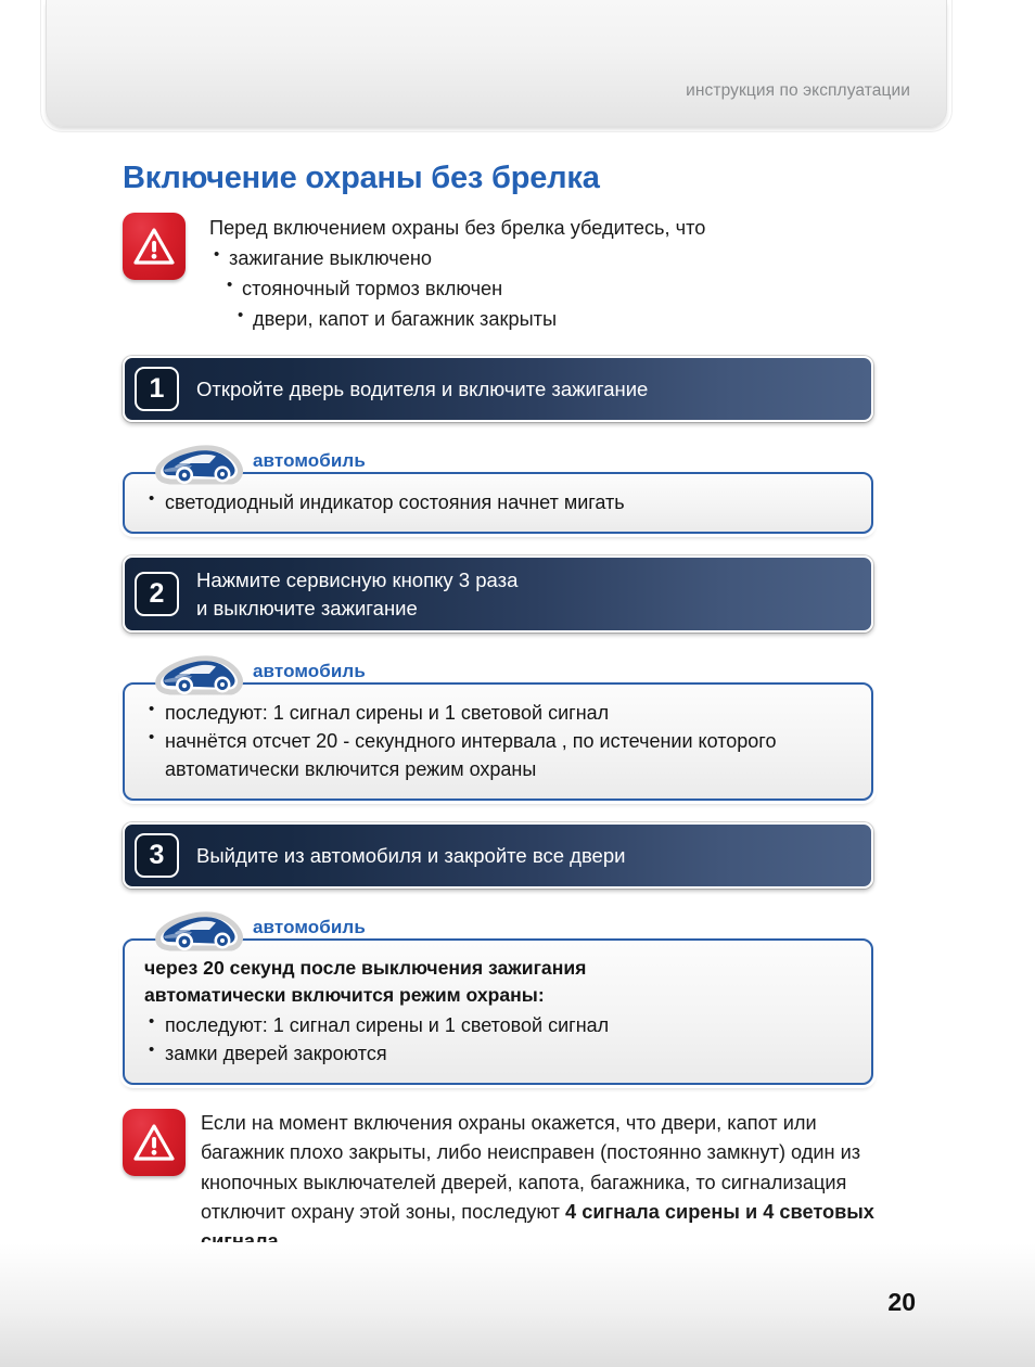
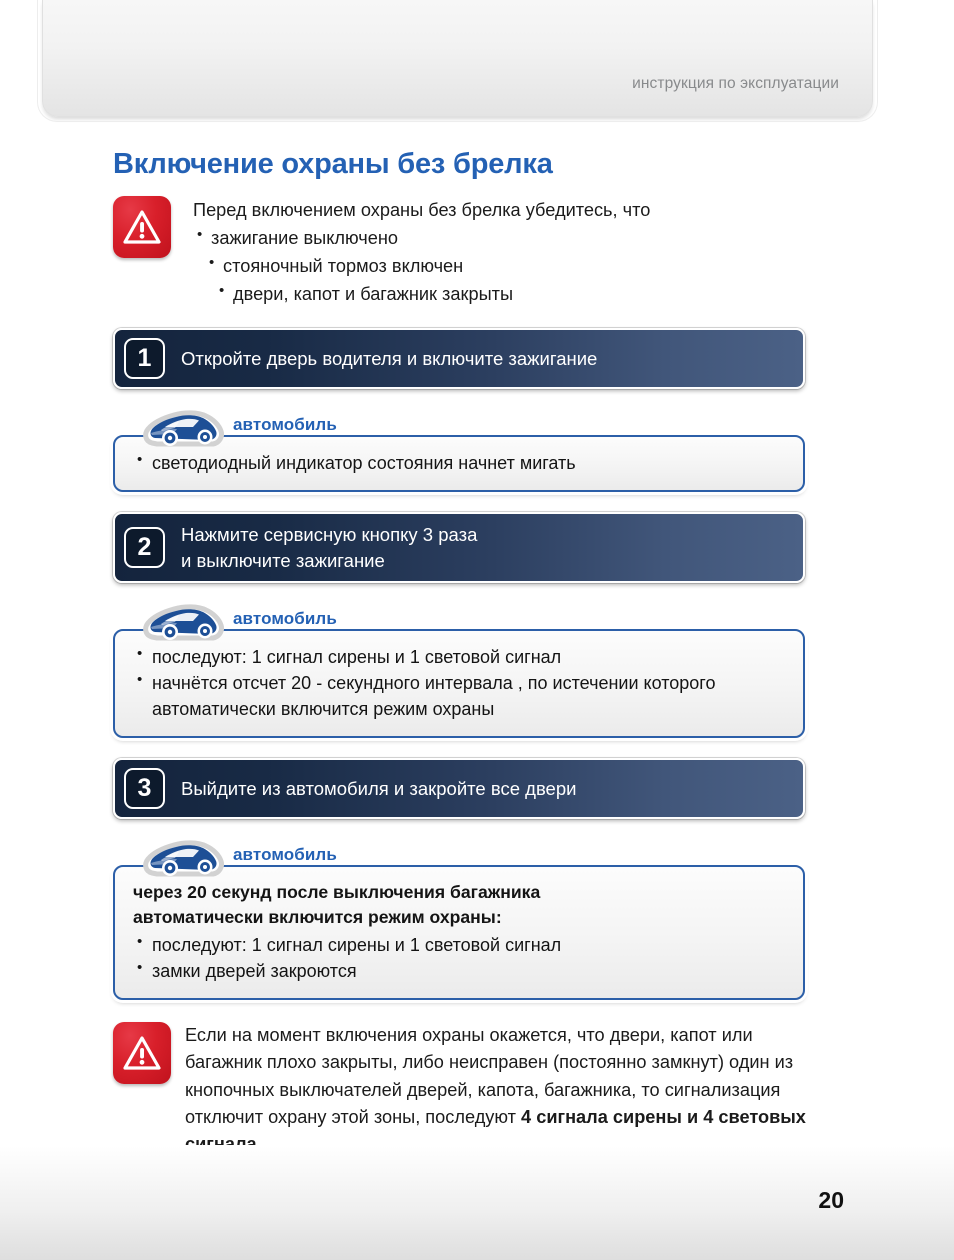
  инструкция по эксплуатации
  Включение охраны без брелка
  Перед включением охраны без брелка убедитесь, что
  зажигание выключено
  стояночный тормоз включен
  двери, капот и багажник закрыты
  1
  Откройте дверь водителя и включите зажигание
  автомобиль
  светодиодный индикатор состояния начнет мигать
  2
  Нажмите сервисную кнопку 3 раза
  и выключите зажигание
  автомобиль
  последуют: 1 сигнал сирены и 1 световой сигнал
  начнётся отсчет 20 - секундного интервала , по истечении которого автоматически включится режим охраны
  3
  Выйдите из автомобиля и закройте все двери
  автомобиль
- через 20 секунд после выключения зажигания
+ через 20 секунд после выключения багажника
  автоматически включится режим охраны:
  последуют: 1 сигнал сирены и 1 световой сигнал
  замки дверей закроются
  Если на момент включения охраны окажется, что двери, капот или багажник плохо закрыты, либо неисправен (постоянно замкнут) один из кнопочных выключателей дверей, капота, багажника, то сигнализация отключит охрану этой зоны, последуют 4 сигнала сирены и 4 световых
  20
